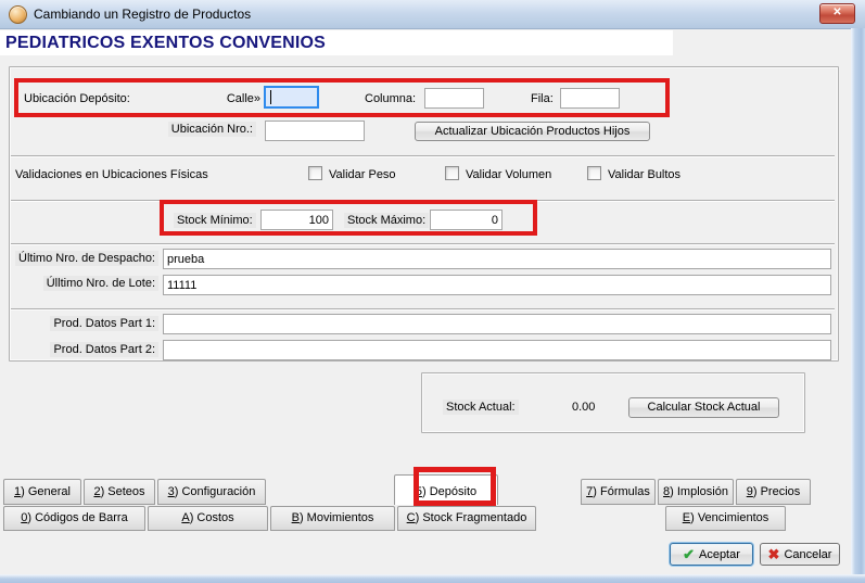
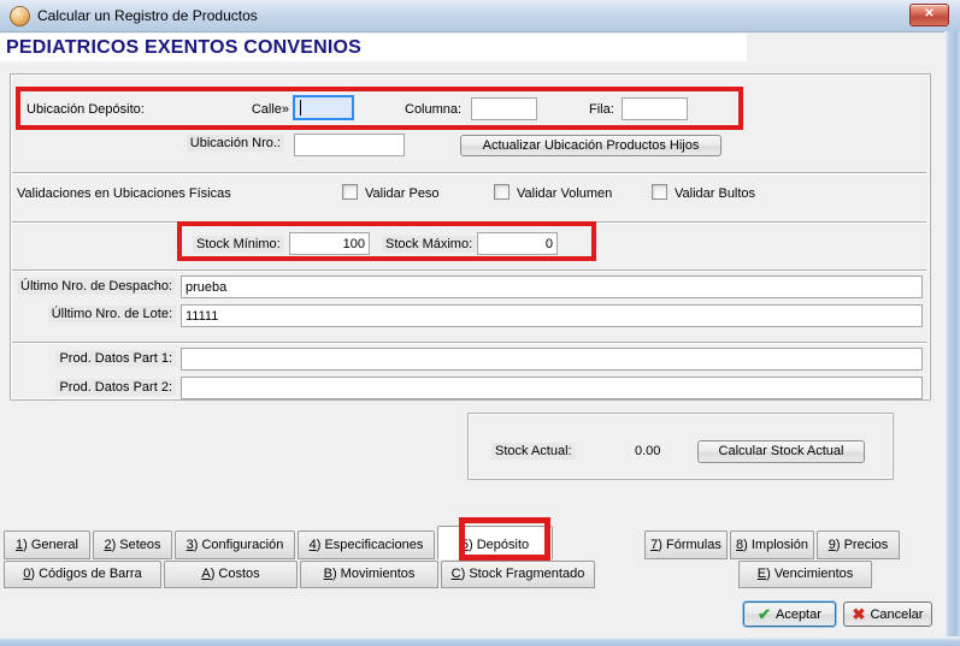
- Cambiando un Registro de Productos
+ Calcular un Registro de Productos
  ✕
  PEDIATRICOS EXENTOS CONVENIOS
  Ubicación Depósito:
  Calle»
  Columna:
  Fila:
  Ubicación Nro.:
  Actualizar Ubicación Productos Hijos
  Validaciones en Ubicaciones Físicas
  Validar Peso
  Validar Volumen
  Validar Bultos
  Stock Mínimo:
  100
  Stock Máximo:
  0
  Último Nro. de Despacho:
  prueba
  Úlltimo Nro. de Lote:
  11111
  Prod. Datos Part 1:
  Prod. Datos Part 2:
  Stock Actual:
  0.00
  Calcular Stock Actual
  1) General
  2) Seteos
  3) Configuración
+ 4) Especificaciones
  5) Depósito
  7) Fórmulas
  8) Implosión
  9) Precios
  0) Códigos de Barra
  A) Costos
  B) Movimientos
  C) Stock Fragmentado
  E) Vencimientos
  ✔
  Aceptar
  ✖
  Cancelar
